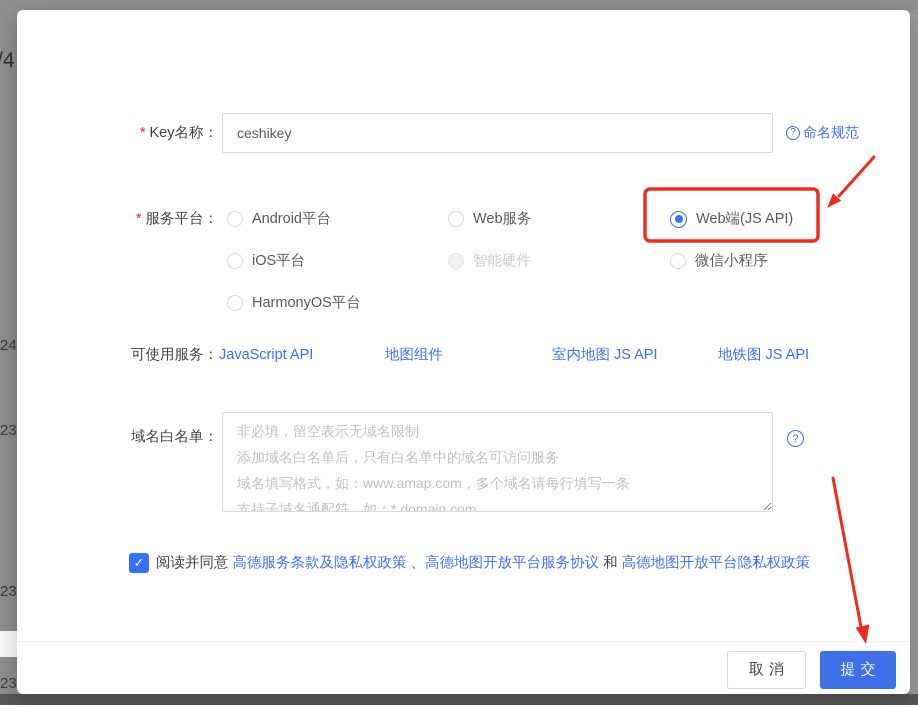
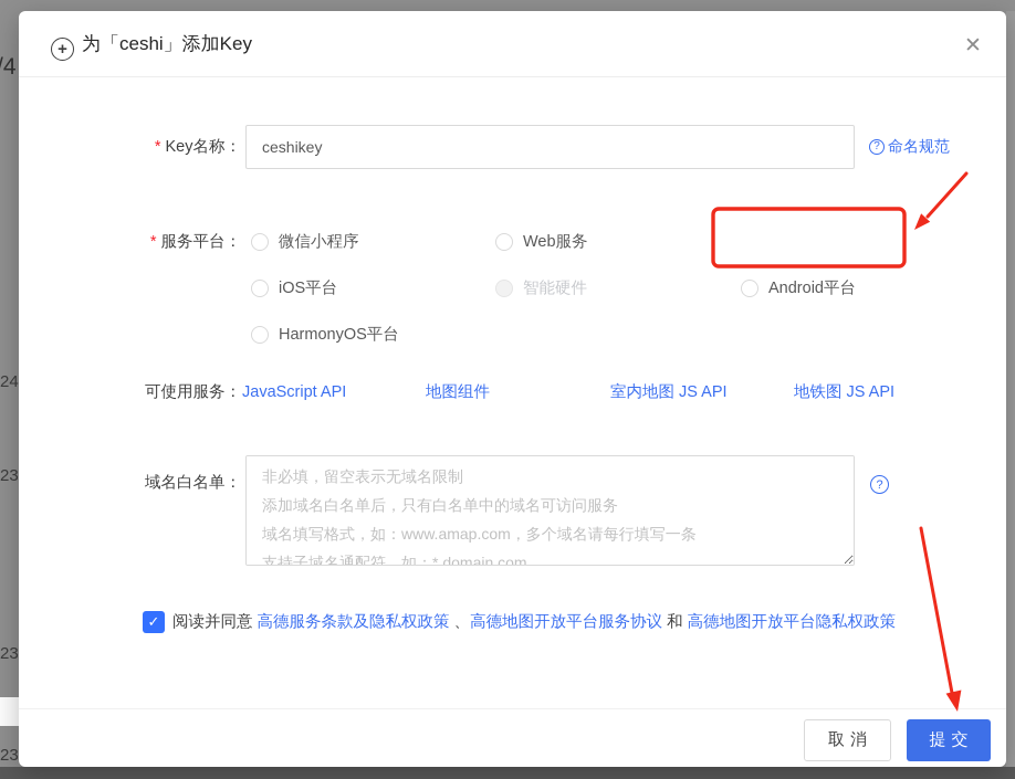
  24
  23
  23
  23
+ +
+ 为「ceshi」添加Key
+ ✕
  * Key名称：
  ceshikey
  ?
  命名规范
  * 服务平台：
- Android平台
+ 微信小程序
  Web服务
- Web端(JS API)
  iOS平台
  智能硬件
- 微信小程序
+ Android平台
  HarmonyOS平台
  可使用服务：
  JavaScript API
  地图组件
  室内地图 JS API
  地铁图 JS API
  域名白名单：
  非必填，留空表示无域名限制
  添加域名白名单后，只有白名单中的域名可访问服务
  域名填写格式，如：www.amap.com，多个域名请每行填写一条
  ?
  ✓
  阅读并同意 高德服务条款及隐私权政策 、高德地图开放平台服务协议 和 高德地图开放平台隐私权政策
  取消
  提交
